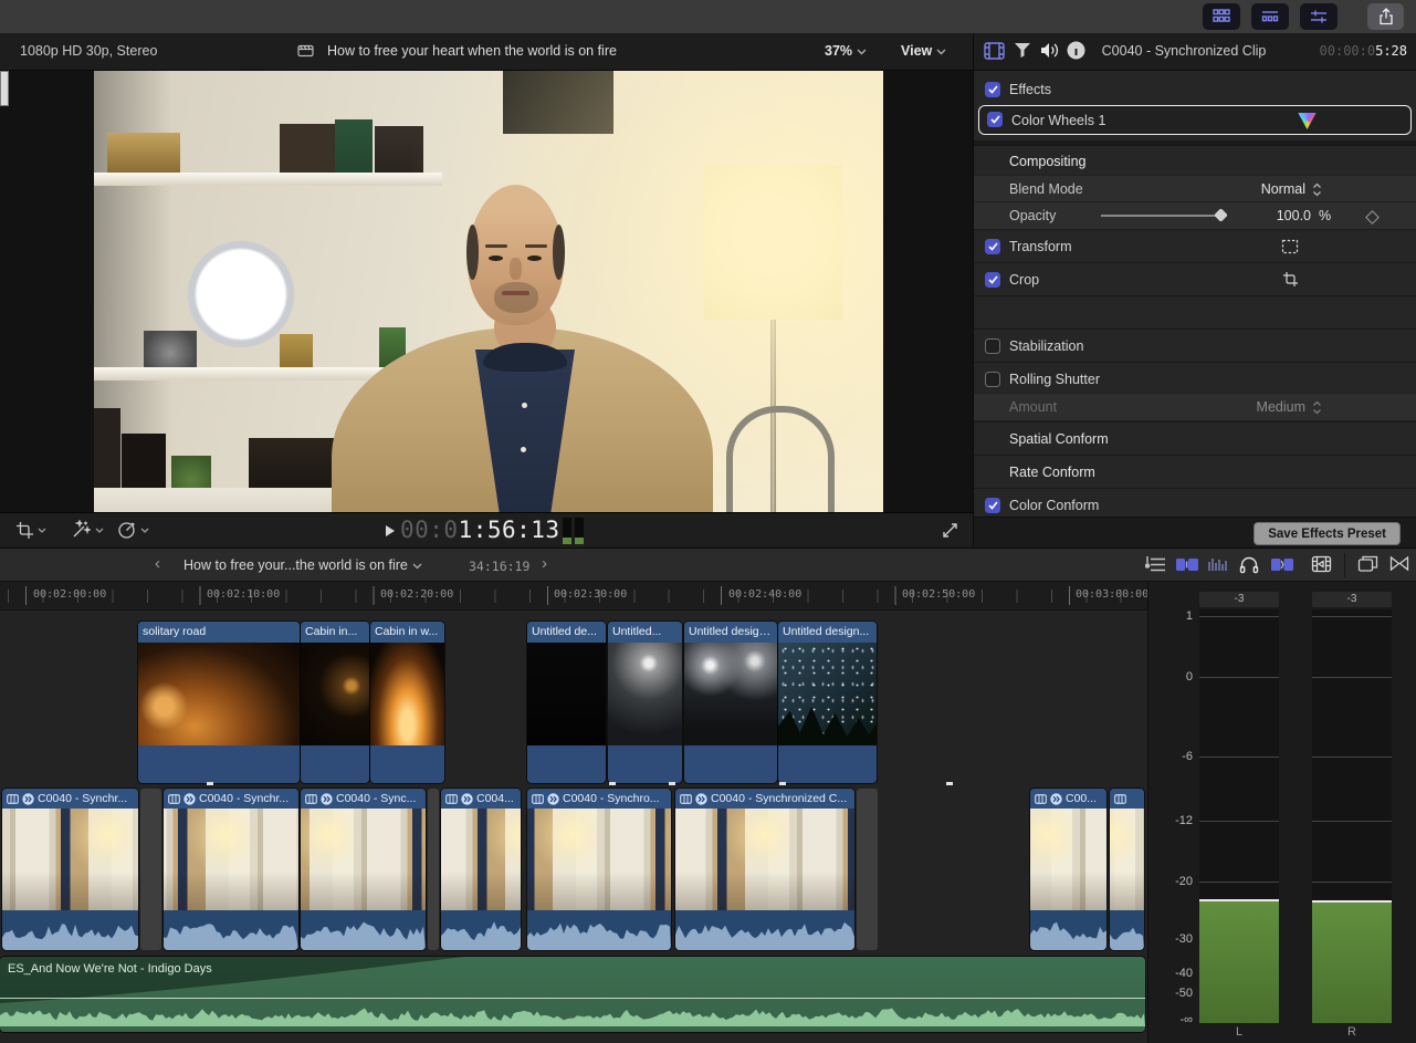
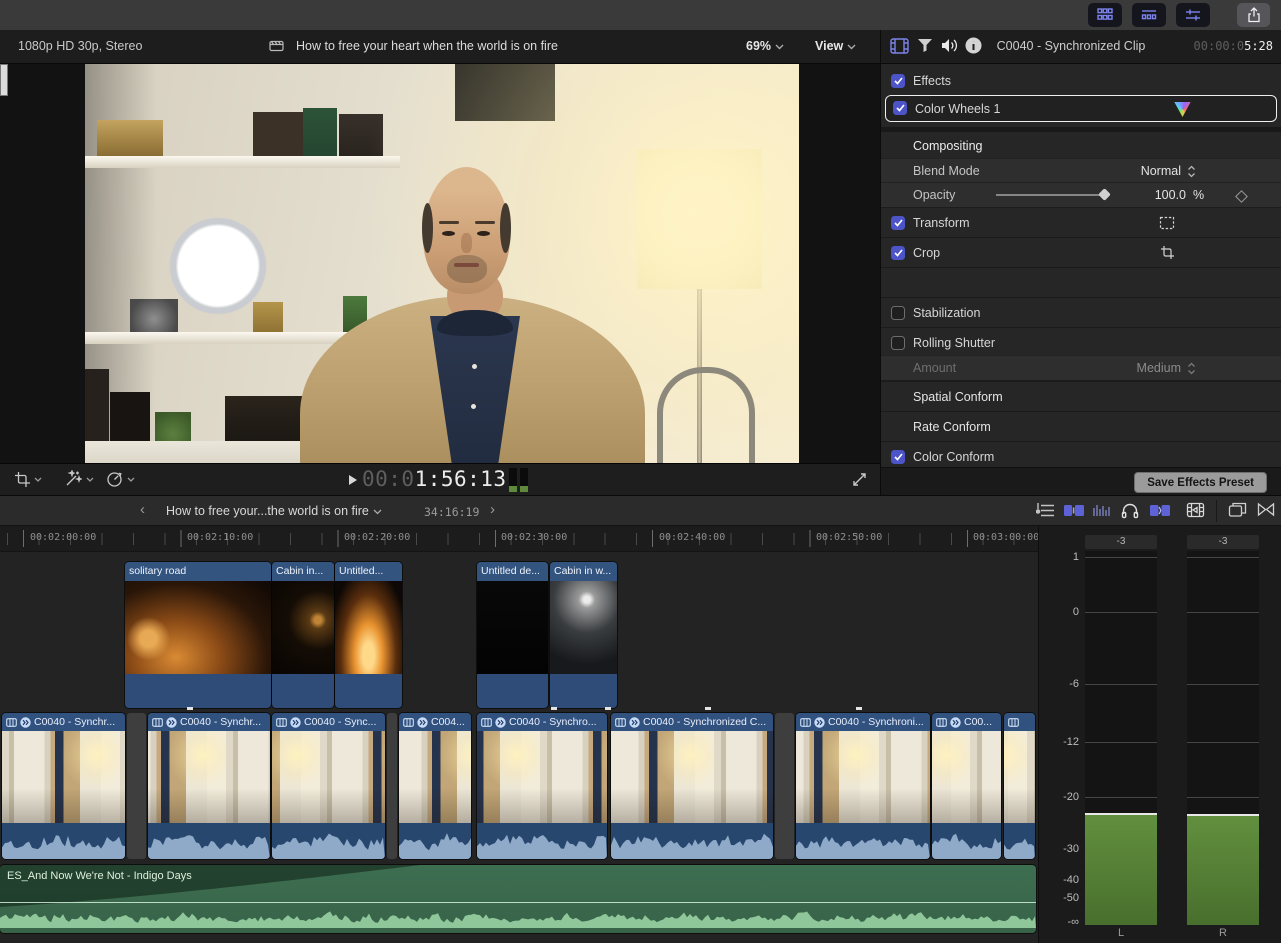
  1080p HD 30p, Stereo
  How to free your heart when the world is on fire
- 37%
+ 69%
  View
  00:01:56:13
  C0040 - Synchronized Clip
  00:00:05:28
  Effects
  Color Wheels 1
  Compositing
  Blend Mode
  Normal
  Opacity
  100.0
  %
  Transform
  Crop
  Stabilization
  Rolling Shutter
  Amount
  Medium
  Spatial Conform
  Rate Conform
  Color Conform
  Save Effects Preset
  ‹
  How to free your...the world is on fire
  34:16:19
  ›
  00:02:00:00
  00:02:10:00
  00:02:20:00
  00:02:30:00
  00:02:40:00
  00:02:50:00
  00:03:00:00
  solitary road
  Cabin in...
- Cabin in w...
+ Untitled...
  Untitled de...
- Untitled...
+ Cabin in w...
- Untitled design-2
- Untitled design...
  C0040 - Synchr...
  C0040 - Synchr...
  C0040 - Sync...
  C004...
  C0040 - Synchro...
  C0040 - Synchronized C...
+ C0040 - Synchroni...
  C00...
  ES_And Now We're Not - Indigo Days
  -3
  -3
  1
  0
  -6
  -12
  -20
  -30
  -40
  -50
  -∞
  L
  R
